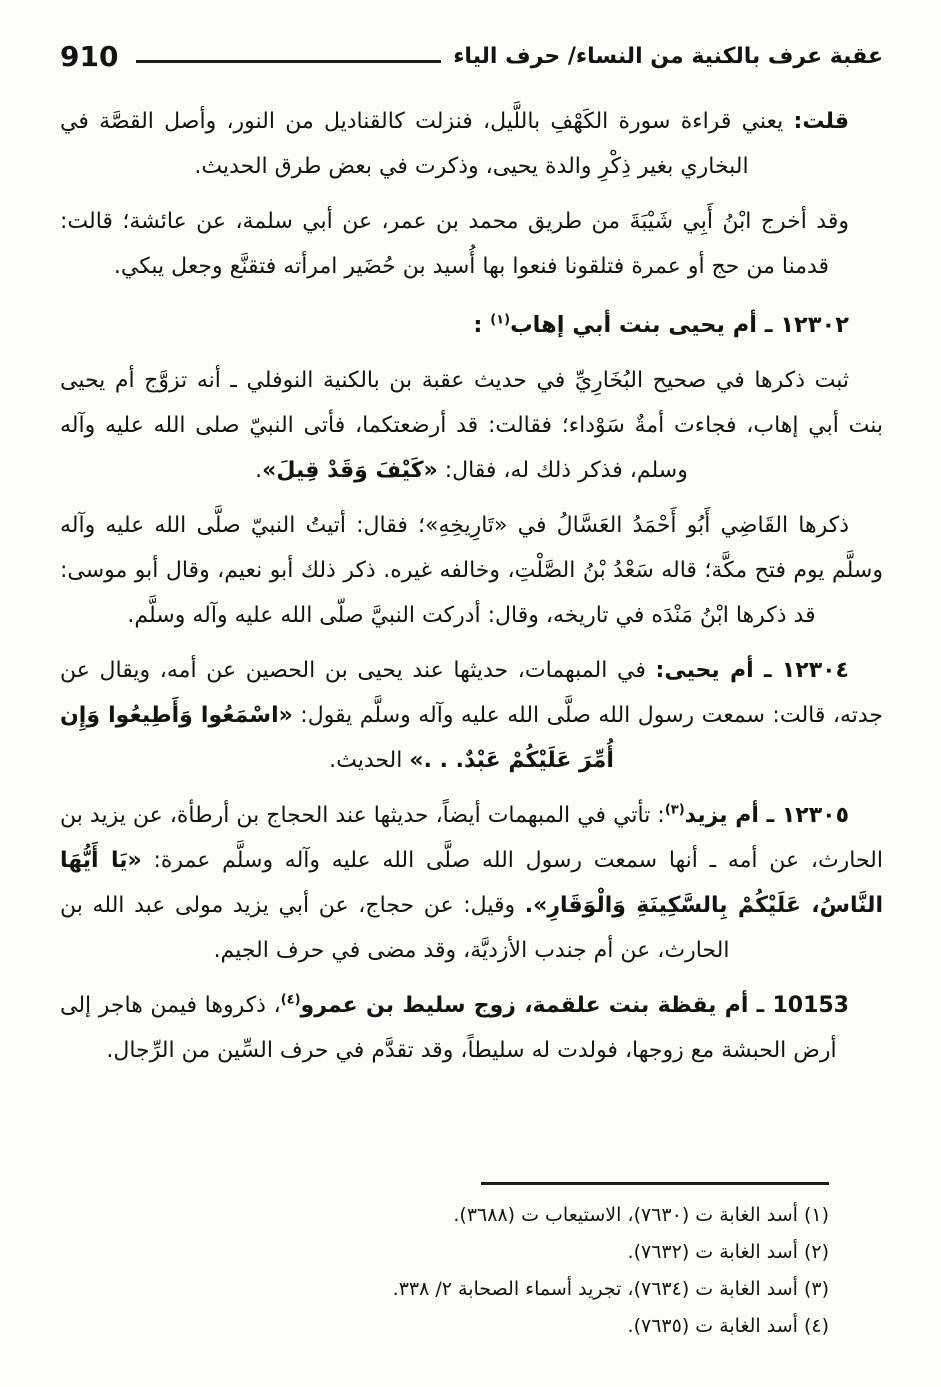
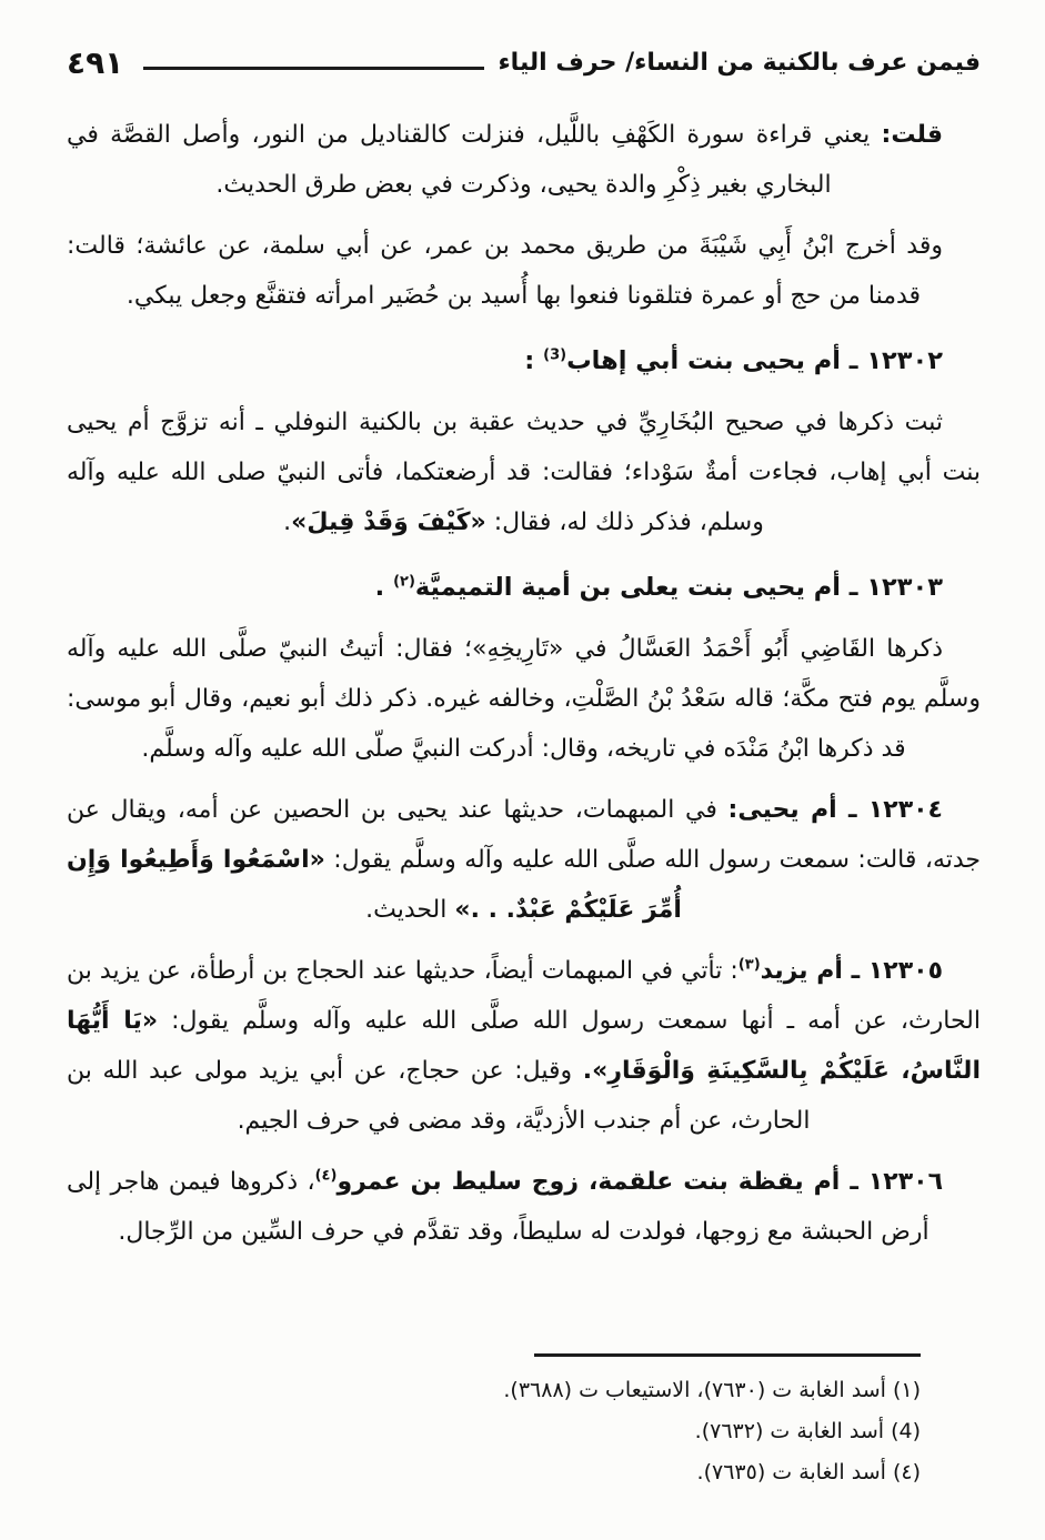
- عقبة عرف بالكنية من النساء/ حرف الياء
+ فيمن عرف بالكنية من النساء/ حرف الياء
- 910
+ ٤٩١
  قلت: يعني قراءة سورة الكَهْفِ باللَّيل، فنزلت كالقناديل من النور، وأصل القصَّة في البخاري بغير ذِكْرِ والدة يحيى، وذكرت في بعض طرق الحديث.
  وقد أخرج ابْنُ أَبِي شَيْبَةَ من طريق محمد بن عمر، عن أبي سلمة، عن عائشة؛ قالت: قدمنا من حج أو عمرة فتلقونا فنعوا بها أُسيد بن حُضَير امرأته فتقنَّع وجعل يبكي.
- ١٢٣٠٢ ـ أم يحيى بنت أبي إهاب(١) :
+ ١٢٣٠٢ ـ أم يحيى بنت أبي إهاب(3) :
  ثبت ذكرها في صحيح البُخَارِيِّ في حديث عقبة بن بالكنية النوفلي ـ أنه تزوَّج أم يحيى بنت أبي إهاب، فجاءت أمةٌ سَوْداء؛ فقالت: قد أرضعتكما، فأتى النبيّ صلى الله عليه وآله وسلم، فذكر ذلك له، فقال: «كَيْفَ وَقَدْ قِيلَ».
+ ١٢٣٠٣ ـ أم يحيى بنت يعلى بن أمية التميميَّة(٢) .
  ذكرها القَاضِي أَبُو أَحْمَدُ العَسَّالُ في «تَارِيخِهِ»؛ فقال: أتيتُ النبيّ صلَّى الله عليه وآله وسلَّم يوم فتح مكَّة؛ قاله سَعْدُ بْنُ الصَّلْتِ، وخالفه غيره. ذكر ذلك أبو نعيم، وقال أبو موسى: قد ذكرها ابْنُ مَنْدَه في تاريخه، وقال: أدركت النبيَّ صلّى الله عليه وآله وسلَّم.
  ١٢٣٠٤ ـ أم يحيى: في المبهمات، حديثها عند يحيى بن الحصين عن أمه، ويقال عن جدته، قالت: سمعت رسول الله صلَّى الله عليه وآله وسلَّم يقول: «اسْمَعُوا وَأَطِيعُوا وَإِن أُمِّرَ عَلَيْكُمْ عَبْدٌ. . .» الحديث.
- ١٢٣٠٥ ـ أم يزيد(٣): تأتي في المبهمات أيضاً، حديثها عند الحجاج بن أرطأة، عن يزيد بن الحارث، عن أمه ـ أنها سمعت رسول الله صلَّى الله عليه وآله وسلَّم عمرة: «يَا أَيُّهَا النَّاسُ، عَلَيْكُمْ بِالسَّكِينَةِ وَالْوَقَارِ». وقيل: عن حجاج، عن أبي يزيد مولى عبد الله بن الحارث، عن أم جندب الأزديَّة، وقد مضى في حرف الجيم.
+ ١٢٣٠٥ ـ أم يزيد(٣): تأتي في المبهمات أيضاً، حديثها عند الحجاج بن أرطأة، عن يزيد بن الحارث، عن أمه ـ أنها سمعت رسول الله صلَّى الله عليه وآله وسلَّم يقول: «يَا أَيُّهَا النَّاسُ، عَلَيْكُمْ بِالسَّكِينَةِ وَالْوَقَارِ». وقيل: عن حجاج، عن أبي يزيد مولى عبد الله بن الحارث، عن أم جندب الأزديَّة، وقد مضى في حرف الجيم.
- 10153 ـ أم يقظة بنت علقمة، زوج سليط بن عمرو(٤)، ذكروها فيمن هاجر إلى أرض الحبشة مع زوجها، فولدت له سليطاً، وقد تقدَّم في حرف السِّين من الرِّجال.
+ ١٢٣٠٦ ـ أم يقظة بنت علقمة، زوج سليط بن عمرو(٤)، ذكروها فيمن هاجر إلى أرض الحبشة مع زوجها، فولدت له سليطاً، وقد تقدَّم في حرف السِّين من الرِّجال.
  (١) أسد الغابة ت (٧٦٣٠)، الاستيعاب ت (٣٦٨٨).
- (٢) أسد الغابة ت (٧٦٣٢).
+ (4) أسد الغابة ت (٧٦٣٢).
- (٣) أسد الغابة ت (٧٦٣٤)، تجريد أسماء الصحابة ٢/ ٣٣٨.
  (٤) أسد الغابة ت (٧٦٣٥).
